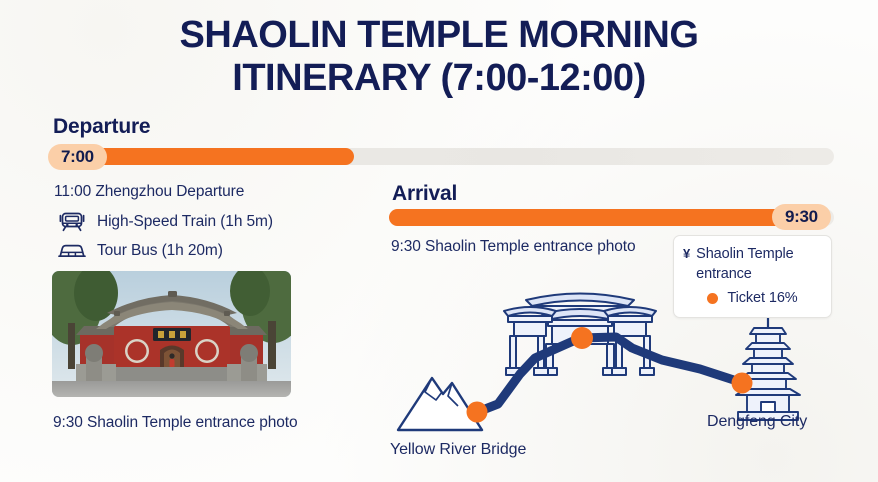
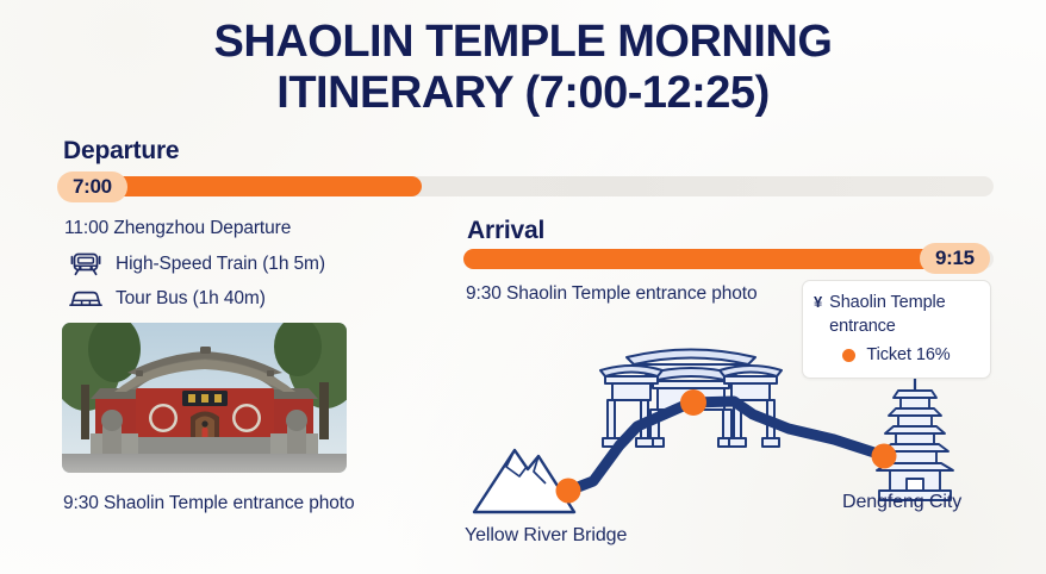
  SHAOLIN TEMPLE MORNING
- ITINERARY (7:00-12:00)
+ ITINERARY (7:00-12:25)
  Departure
  7:00
  11:00 Zhengzhou Departure
  High-Speed Train (1h 5m)
- Tour Bus (1h 20m)
+ Tour Bus (1h 40m)
  9:30 Shaolin Temple entrance photo
  Arrival
- 9:30
+ 9:15
  9:30 Shaolin Temple entrance photo
  ¥
  Shaolin Temple entrance
  Ticket 16%
  Yellow River Bridge
  Dengfeng City
